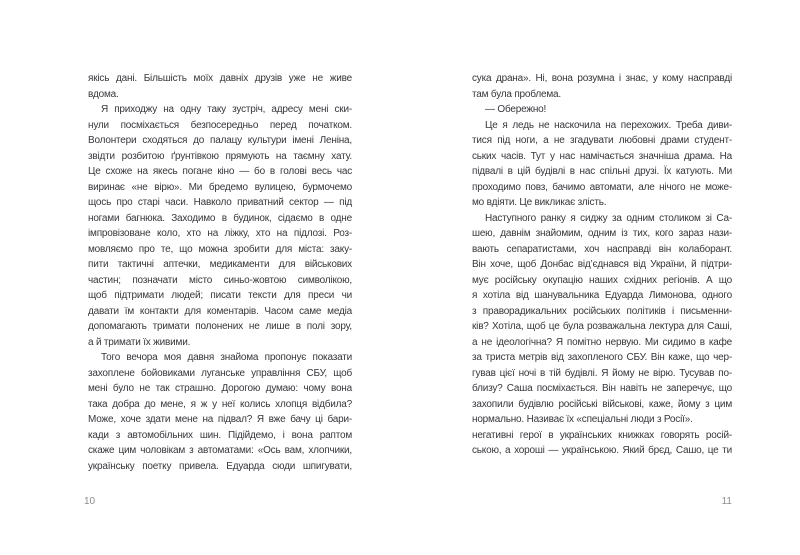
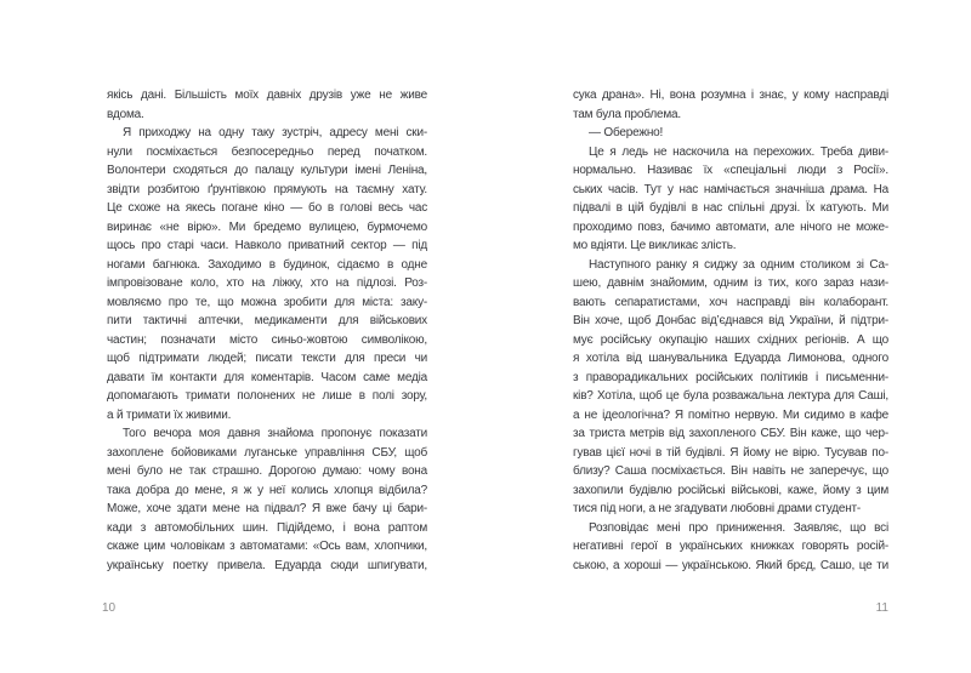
  якісь дані. Більшість моїх давніх друзів уже не живе
  вдома.
  Я приходжу на одну таку зустріч, адресу мені ски-
  нули посміхається безпосередньо перед початком.
  Волонтери сходяться до палацу культури імені Леніна,
  звідти розбитою ґрунтівкою прямують на таємну хату.
  Це схоже на якесь погане кіно — бо в голові весь час
  виринає «не вірю». Ми бредемо вулицею, бурмочемо
  щось про старі часи. Навколо приватний сектор — під
  ногами багнюка. Заходимо в будинок, сідаємо в одне
  імпровізоване коло, хто на ліжку, хто на підлозі. Роз-
  мовляємо про те, що можна зробити для міста: заку-
  пити тактичні аптечки, медикаменти для військових
  частин; позначати місто синьо-жовтою символікою,
  щоб підтримати людей; писати тексти для преси чи
  давати їм контакти для коментарів. Часом саме медіа
  допомагають тримати полонених не лише в полі зору,
  а й тримати їх живими.
  Того вечора моя давня знайома пропонує показати
  захоплене бойовиками луганське управління СБУ, щоб
  мені було не так страшно. Дорогою думаю: чому вона
  така добра до мене, я ж у неї колись хлопця відбила?
  Може, хоче здати мене на підвал? Я вже бачу ці бари-
  кади з автомобільних шин. Підійдемо, і вона раптом
  скаже цим чоловікам з автоматами: «Ось вам, хлопчики,
  українську поетку привела. Едуарда сюди шпигувати,
  10
  сука драна». Ні, вона розумна і знає, у кому насправді
  там була проблема.
  — Обережно!
  Це я ледь не наскочила на перехожих. Треба диви-
- тися під ноги, а не згадувати любовні драми студент-
+ нормально. Називає їх «спеціальні люди з Росії».
  ських часів. Тут у нас намічається значніша драма. На
  підвалі в цій будівлі в нас спільні друзі. Їх катують. Ми
  проходимо повз, бачимо автомати, але нічого не може-
  мо вдіяти. Це викликає злість.
  Наступного ранку я сиджу за одним столиком зі Са-
  шею, давнім знайомим, одним із тих, кого зараз нази-
  вають сепаратистами, хоч насправді він колаборант.
  Він хоче, щоб Донбас від’єднався від України, й підтри-
  мує російську окупацію наших східних регіонів. А що
  я хотіла від шанувальника Едуарда Лимонова, одного
  з праворадикальних російських політиків і письменни-
  ків? Хотіла, щоб це була розважальна лектура для Саші,
  а не ідеологічна? Я помітно нервую. Ми сидимо в кафе
  за триста метрів від захопленого СБУ. Він каже, що чер-
  гував цієї ночі в тій будівлі. Я йому не вірю. Тусував по-
  близу? Саша посміхається. Він навіть не заперечує, що
  захопили будівлю російські військові, каже, йому з цим
- нормально. Називає їх «спеціальні люди з Росії».
+ тися під ноги, а не згадувати любовні драми студент-
+ Розповідає мені про приниження. Заявляє, що всі
  негативні герої в українських книжках говорять росій-
  ською, а хороші — українською. Який брєд, Сашо, це ти
  11
